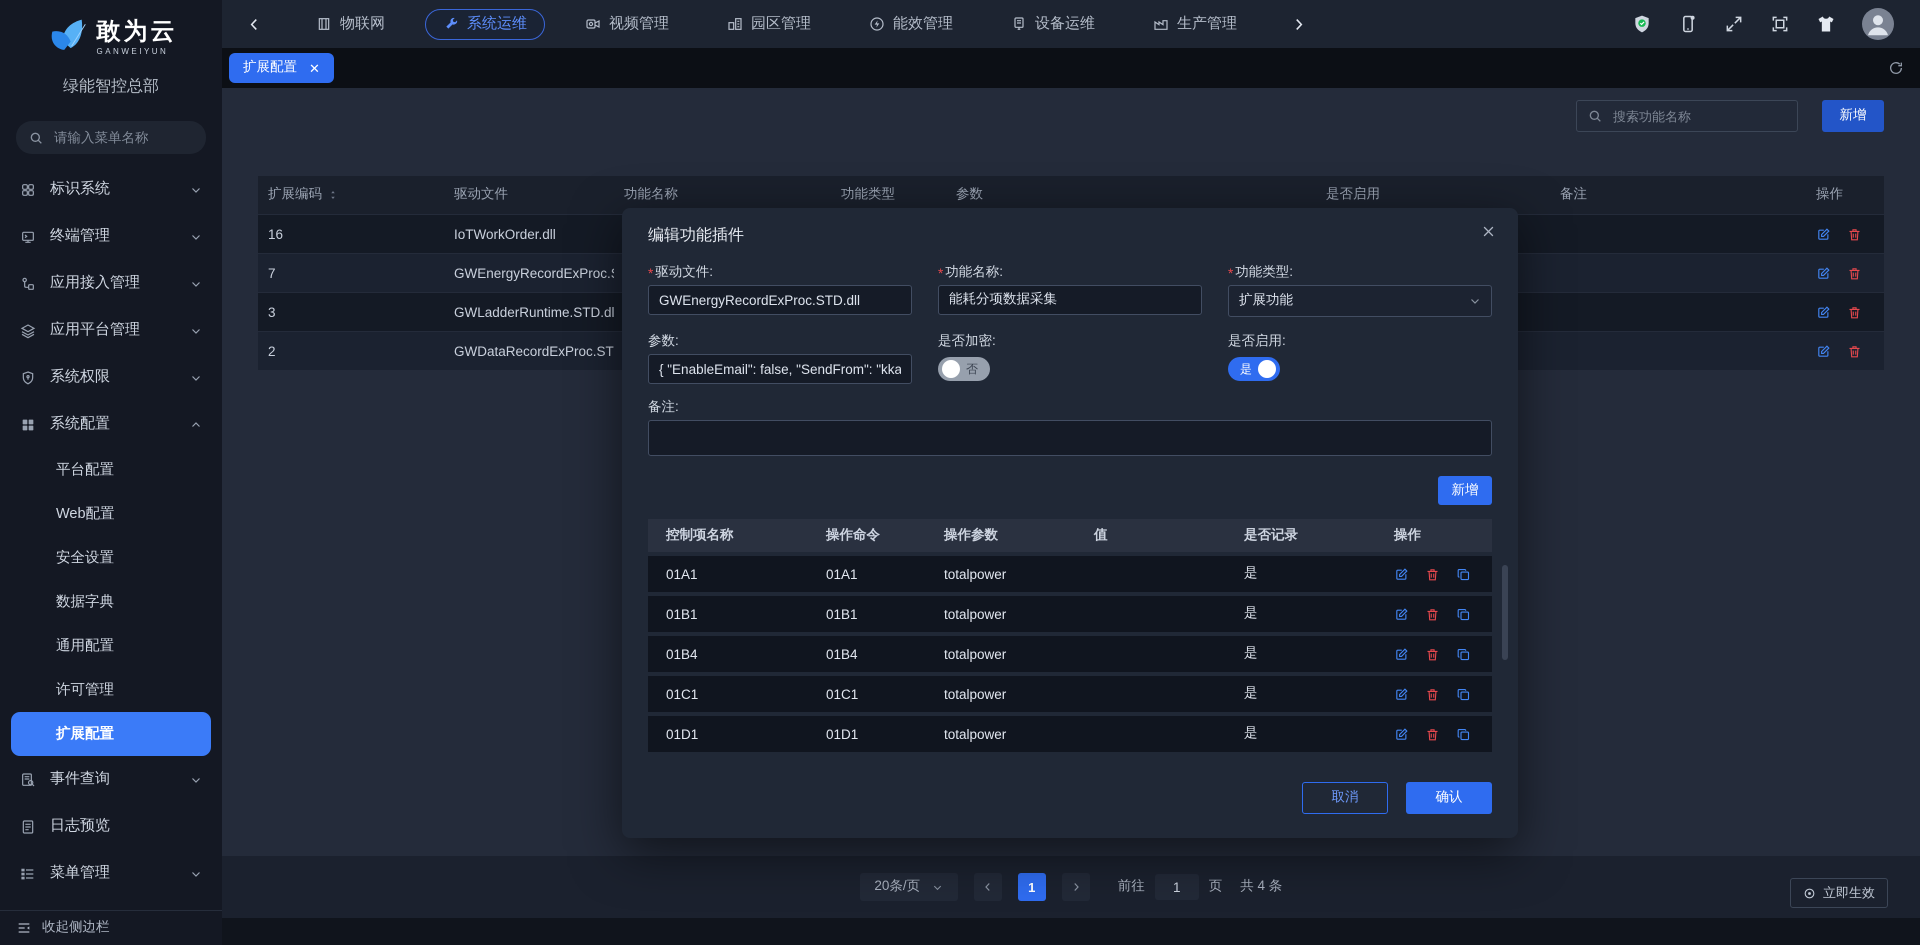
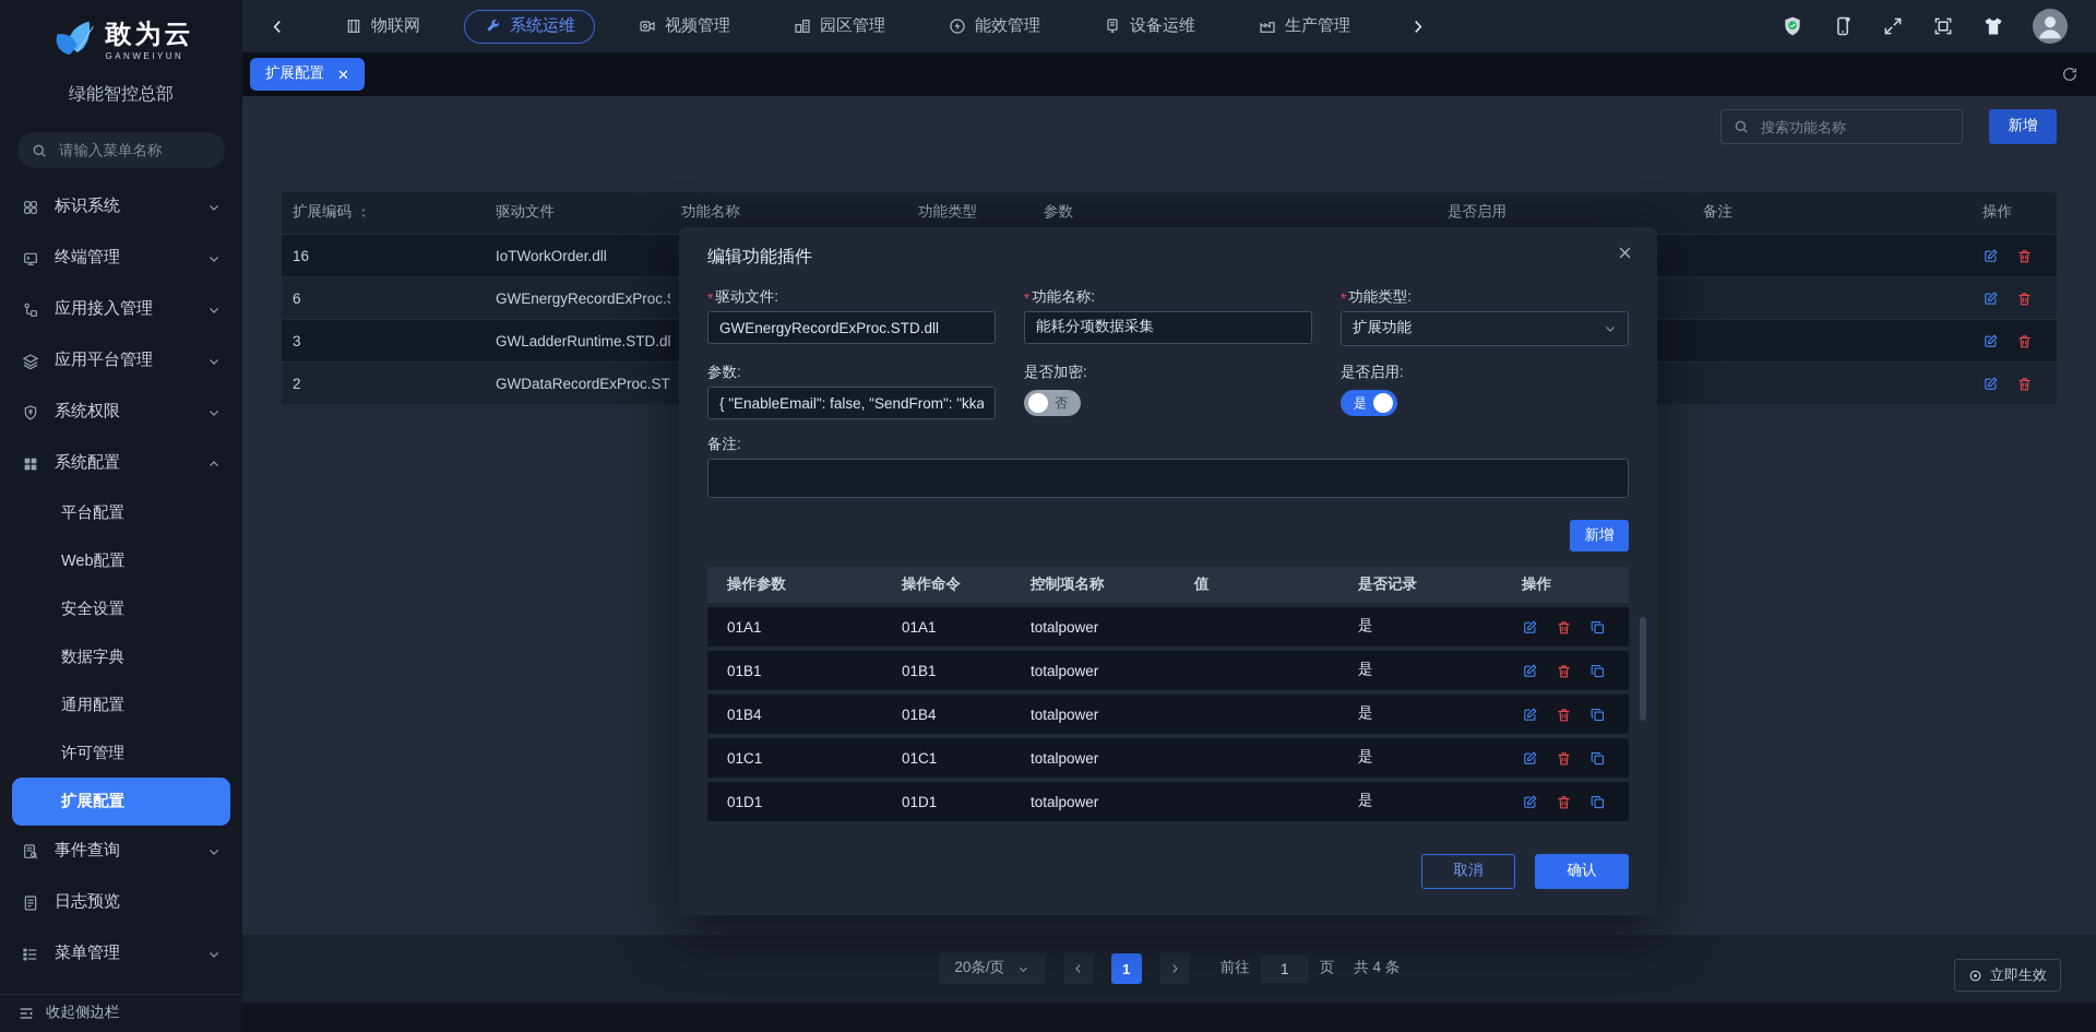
  敢为云
  GANWEIYUN
  绿能智控总部
  请输入菜单名称
  标识系统
  终端管理
  应用接入管理
  应用平台管理
  系统权限
  系统配置
  平台配置
  Web配置
  安全设置
  数据字典
  通用配置
  许可管理
  扩展配置
  事件查询
  日志预览
  菜单管理
  收起侧边栏
  物联网
  系统运维
  视频管理
  园区管理
  能效管理
  设备运维
  生产管理
  扩展配置
  ✕
  搜索功能名称
  新增
  扩展编码
  驱动文件
  功能名称
  功能类型
  参数
  是否启用
  备注
  操作
  16
  IoTWorkOrder.dll
- 7
+ 6
  GWEnergyRecordExProc.
  3
  GWLadderRuntime.STD.dl
  2
  GWDataRecordExProc.ST
  20条/页
  1
  前往
  1
  页
  共 4 条
  立即生效
  编辑功能插件
  *
  驱动文件:
  GWEnergyRecordExProc.STD.dll
  *
  功能名称:
  能耗分项数据采集
  *
  功能类型:
  扩展功能
  参数:
  { "EnableEmail": false, "SendFrom": "kka
  是否加密:
  否
  是否启用:
  是
  备注:
  新增
- 控制项名称
+ 操作参数
  操作命令
- 操作参数
+ 控制项名称
  值
  是否记录
  操作
  01A1
  01A1
  totalpower
  是
  01B1
  01B1
  totalpower
  是
  01B4
  01B4
  totalpower
  是
  01C1
  01C1
  totalpower
  是
  01D1
  01D1
  totalpower
  是
  取消
  确认
